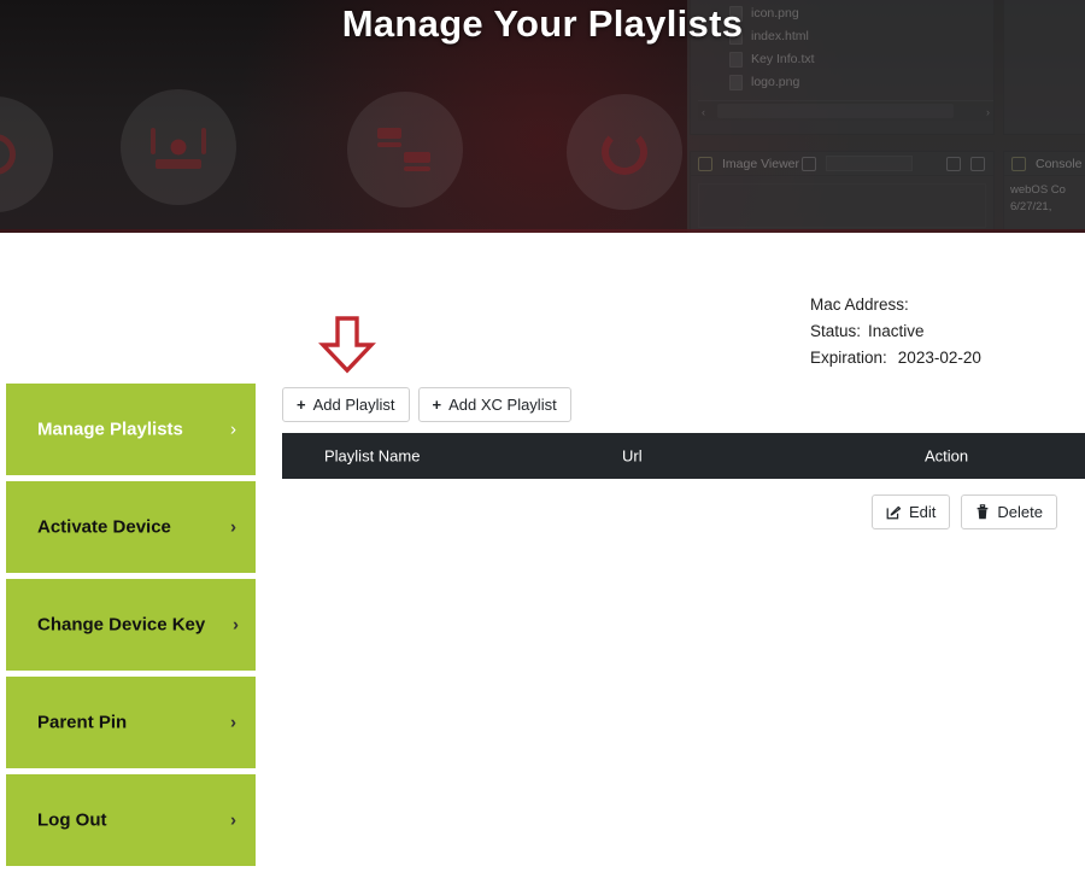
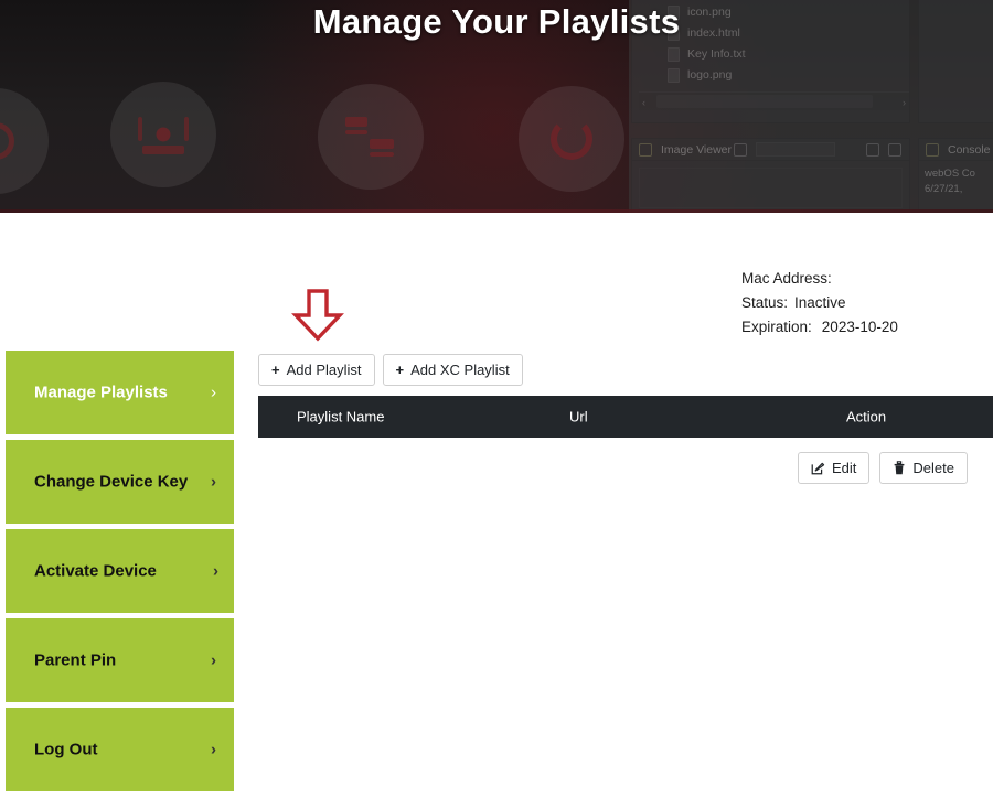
  icon.png
  index.html
  Key Info.txt
  logo.png
  ‹
  ›
  Image Viewer
  Console
  webOS Co
  6/27/21,
  Manage Your Playlists
  Manage Playlists
  ›
- Activate Device
+ Change Device Key
  ›
- Change Device Key
+ Activate Device
  ›
  Parent Pin
  ›
  Log Out
  ›
  Mac Address:
  Status: Inactive
- Expiration: 2023-02-20
+ Expiration: 2023-10-20
  +
  Add Playlist
  +
  Add XC Playlist
  Playlist Name
  Url
  Action
  Edit
  Delete
